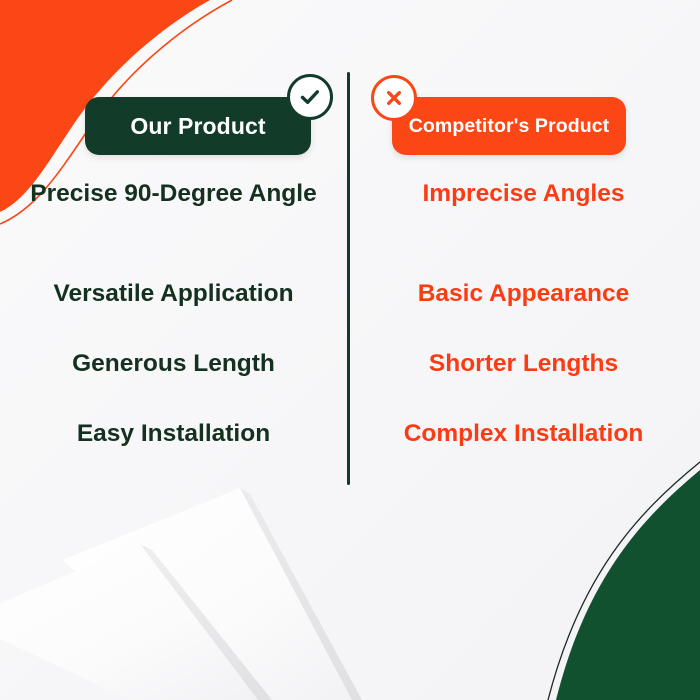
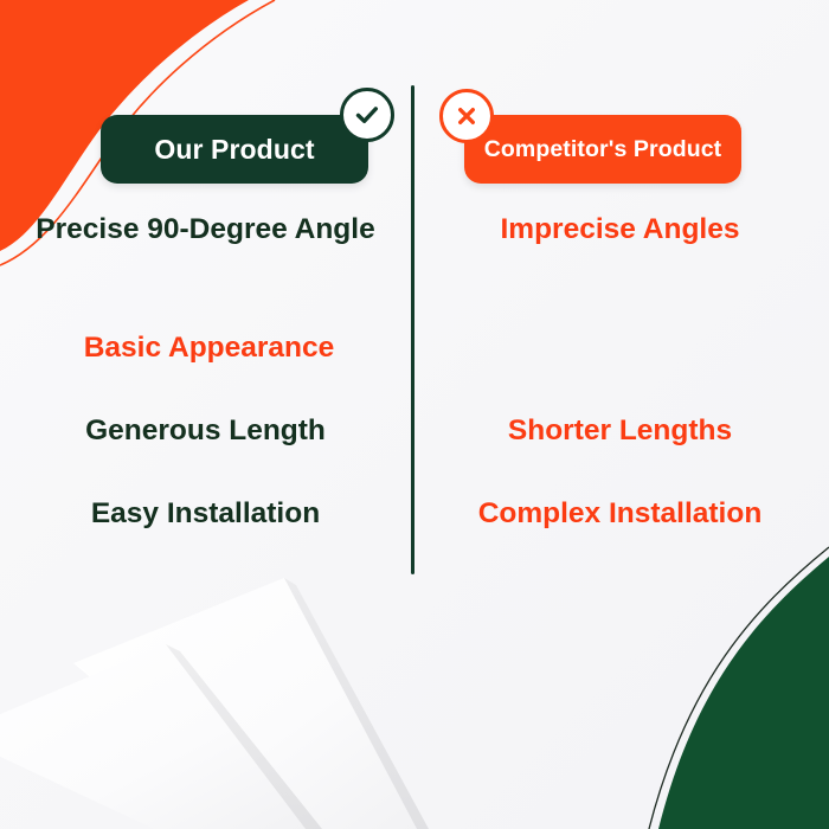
  Our Product
  Competitor's Product
  Precise 90-Degree Angle
  Imprecise Angles
- Versatile Application
  Basic Appearance
  Generous Length
  Shorter Lengths
  Easy Installation
  Complex Installation
